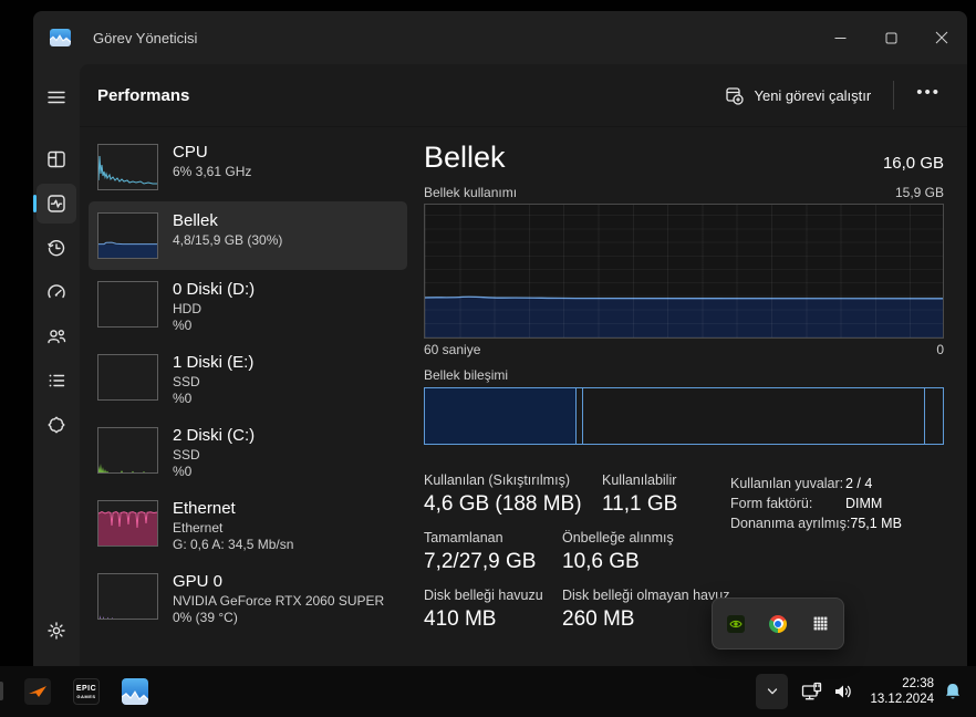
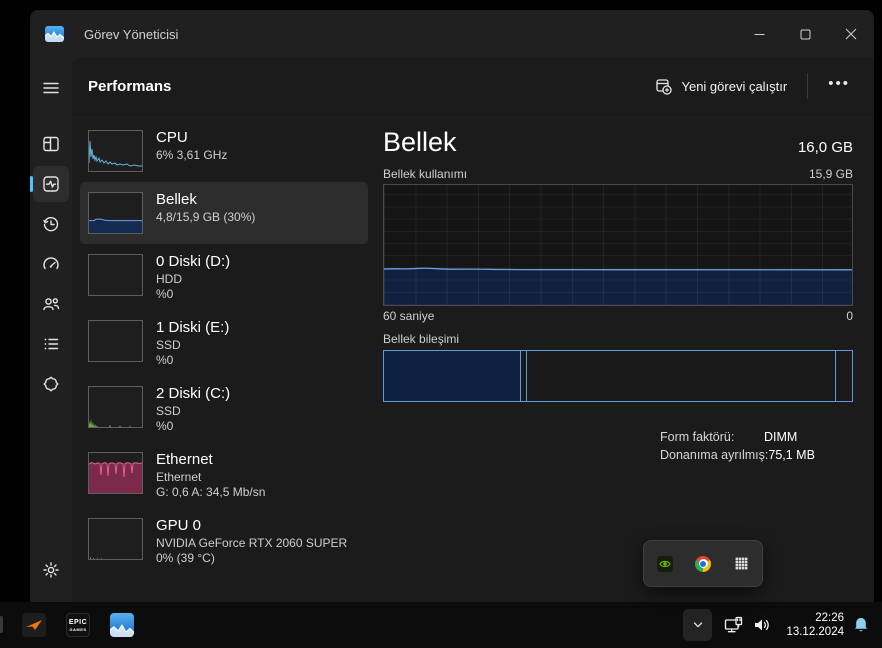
  Görev Yöneticisi
  Performans
  Yeni görevi çalıştır
  •••
  CPU
  6% 3,61 GHz
  Bellek
  4,8/15,9 GB (30%)
  0 Diski (D:)
  HDD
  %0
  1 Diski (E:)
  SSD
  %0
  2 Diski (C:)
  SSD
  %0
  Ethernet
  Ethernet
  G: 0,6 A: 34,5 Mb/sn
  GPU 0
  NVIDIA GeForce RTX 2060 SUPER
  0% (39 °C)
  Bellek
  16,0 GB
  Bellek kullanımı
  15,9 GB
  60 saniye
  0
  Bellek bileşimi
- Kullanılan (Sıkıştırılmış)
- 4,6 GB (188 MB)
- Kullanılabilir
- 11,1 GB
- Tamamlanan
- 7,2/27,9 GB
- Önbelleğe alınmış
- 10,6 GB
- Disk belleği havuzu
- 410 MB
- Disk belleği olmayan havuz
- 260 MB
- Kullanılan yuvalar:
- 2 / 4
  Form faktörü:
  DIMM
  Donanıma ayrılmış:
  75,1 MB
- 22:38
+ 22:26
  13.12.2024
